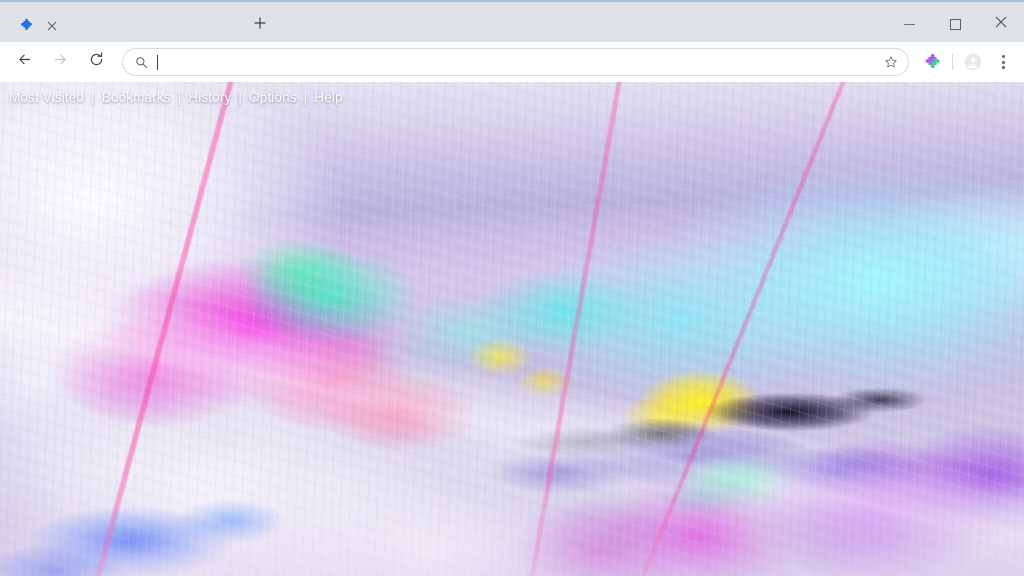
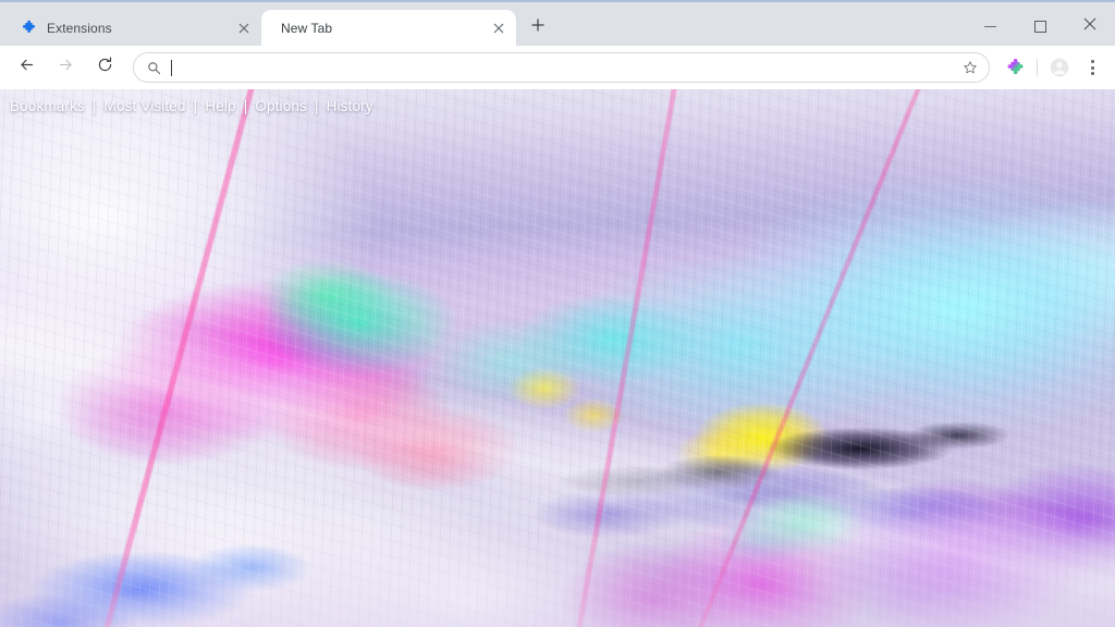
+ Extensions
+ New Tab
- Most Visited
+ Bookmarks
  |
- Bookmarks
+ Most Visited
  |
- History
+ Help
  |
  Options
  |
- Help
+ History
